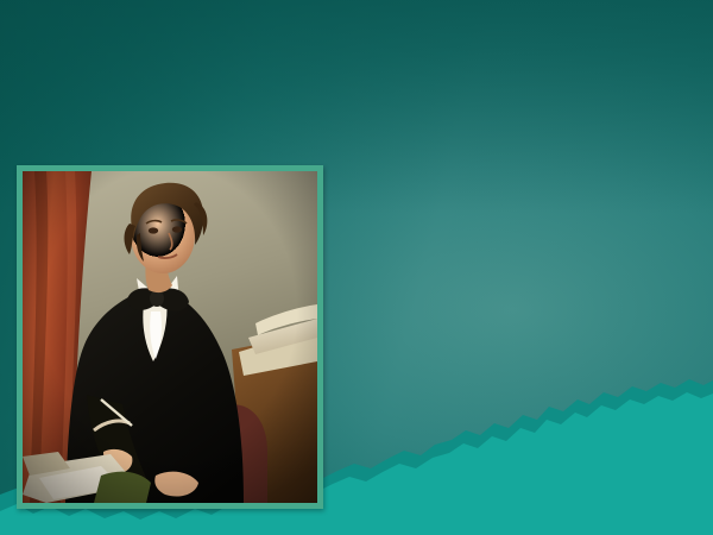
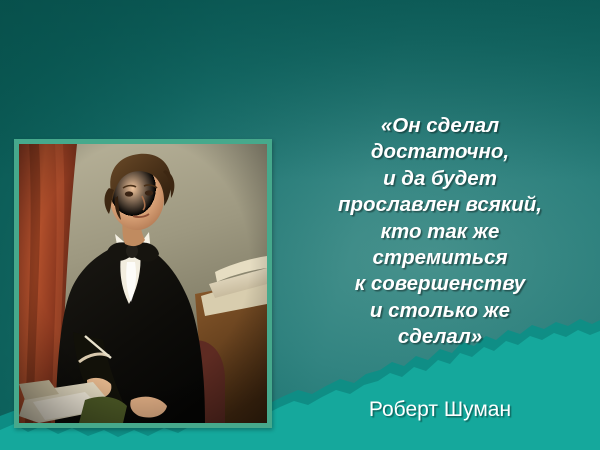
+ «Он сделал
+ достаточно,
+ и да будет
+ прославлен всякий,
+ кто так же
+ стремиться
+ к совершенству
+ и столько же
+ сделал»
+ Роберт Шуман
